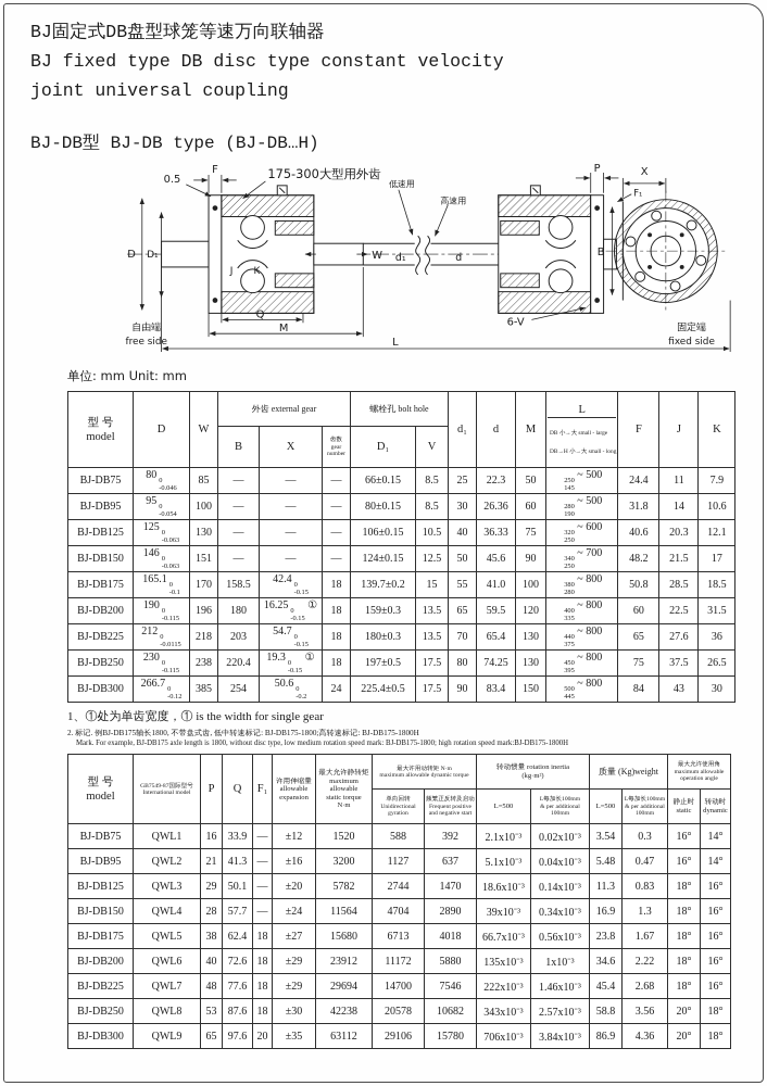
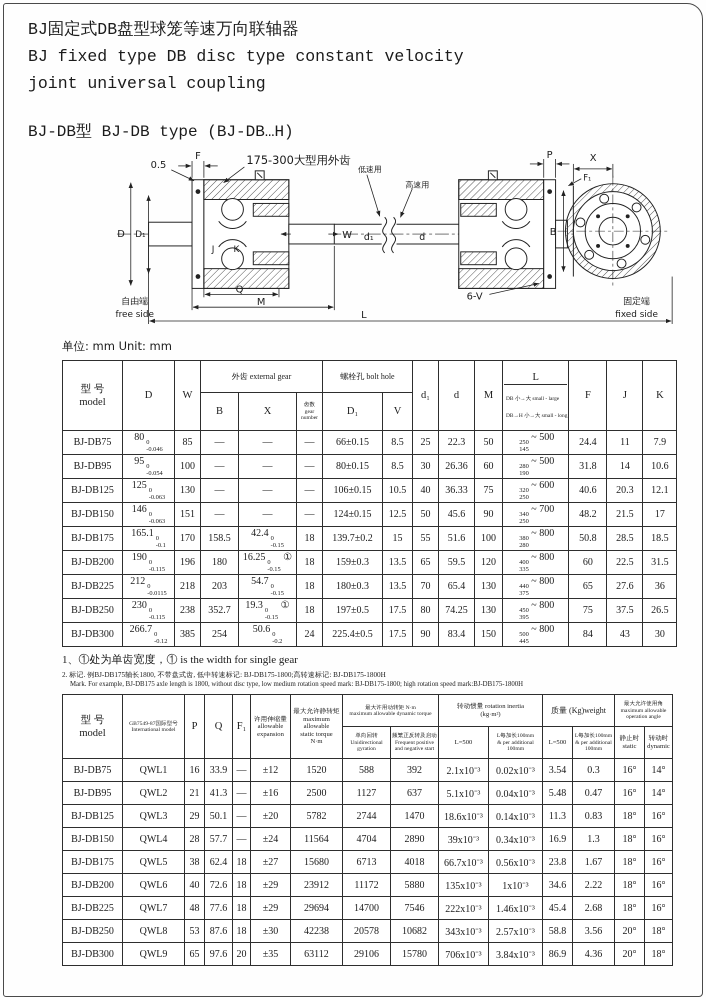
  BJ固定式DB盘型球笼等速万向联轴器
  BJ fixed type DB disc type constant velocity
  joint universal coupling
  BJ-DB型 BJ-DB type (BJ-DB…H)
  D
  D₁
  0.5
  F
  175-300大型用外齿
  低速用
  高速用
  P
  F₁
  X
  B
  J
  K
  W
  d₁
  d
  6-V
  Q
  M
  L
  自由端
  free side
  固定端
  fixed side
  单位: mm Unit: mm
  BJ-DB75	80	85	—	—	—	66±0.15	8.5	25	22.3	50	~ 500	24.4	11	7.9
  BJ-DB95	95	100	—	—	—	80±0.15	8.5	30	26.36	60	~ 500	31.8	14	10.6
  BJ-DB125	125	130	—	—	—	106±0.15	10.5	40	36.33	75	~ 600	40.6	20.3	12.1
  BJ-DB150	146	151	—	—	—	124±0.15	12.5	50	45.6	90	~ 700	48.2	21.5	17
- BJ-DB175	165.1	170	158.5	42.4	18	139.7±0.2	15	55	41.0	100	~ 800	50.8	28.5	18.5
+ BJ-DB175	165.1	170	158.5	42.4	18	139.7±0.2	15	55	51.6	100	~ 800	50.8	28.5	18.5
  BJ-DB200	190	196	180	16.25 ①	18	159±0.3	13.5	65	59.5	120	~ 800	60	22.5	31.5
  BJ-DB225	212	218	203	54.7	18	180±0.3	13.5	70	65.4	130	~ 800	65	27.6	36
- BJ-DB250	230	238	220.4	19.3 ①	18	197±0.5	17.5	80	74.25	130	~ 800	75	37.5	26.5
+ BJ-DB250	230	238	352.7	19.3 ①	18	197±0.5	17.5	80	74.25	130	~ 800	75	37.5	26.5
  BJ-DB300	266.7	385	254	50.6	24	225.4±0.5	17.5	90	83.4	150	~ 800	84	43	30
  1、①处为单齿宽度，① is the width for single gear
  2. 标记. 例BJ-DB175轴长1800, 不带盘式齿, 低中转速标记: BJ-DB175-1800;高转速标记: BJ-DB175-1800H
  BJ-DB75	QWL1	16	33.9	—	±12	1520	588	392	2.1x10⁻³	0.02x10⁻³	3.54	0.3	16°	14°
- BJ-DB95	QWL2	21	41.3	—	±16	3200	1127	637	5.1x10⁻³	0.04x10⁻³	5.48	0.47	16°	14°
+ BJ-DB95	QWL2	21	41.3	—	±16	2500	1127	637	5.1x10⁻³	0.04x10⁻³	5.48	0.47	16°	14°
  BJ-DB125	QWL3	29	50.1	—	±20	5782	2744	1470	18.6x10⁻³	0.14x10⁻³	11.3	0.83	18°	16°
  BJ-DB150	QWL4	28	57.7	—	±24	11564	4704	2890	39x10⁻³	0.34x10⁻³	16.9	1.3	18°	16°
  BJ-DB175	QWL5	38	62.4	18	±27	15680	6713	4018	66.7x10⁻³	0.56x10⁻³	23.8	1.67	18°	16°
  BJ-DB200	QWL6	40	72.6	18	±29	23912	11172	5880	135x10⁻³	1x10⁻³	34.6	2.22	18°	16°
  BJ-DB225	QWL7	48	77.6	18	±29	29694	14700	7546	222x10⁻³	1.46x10⁻³	45.4	2.68	18°	16°
  BJ-DB250	QWL8	53	87.6	18	±30	42238	20578	10682	343x10⁻³	2.57x10⁻³	58.8	3.56	20°	18°
  BJ-DB300	QWL9	65	97.6	20	±35	63112	29106	15780	706x10⁻³	3.84x10⁻³	86.9	4.36	20°	18°
